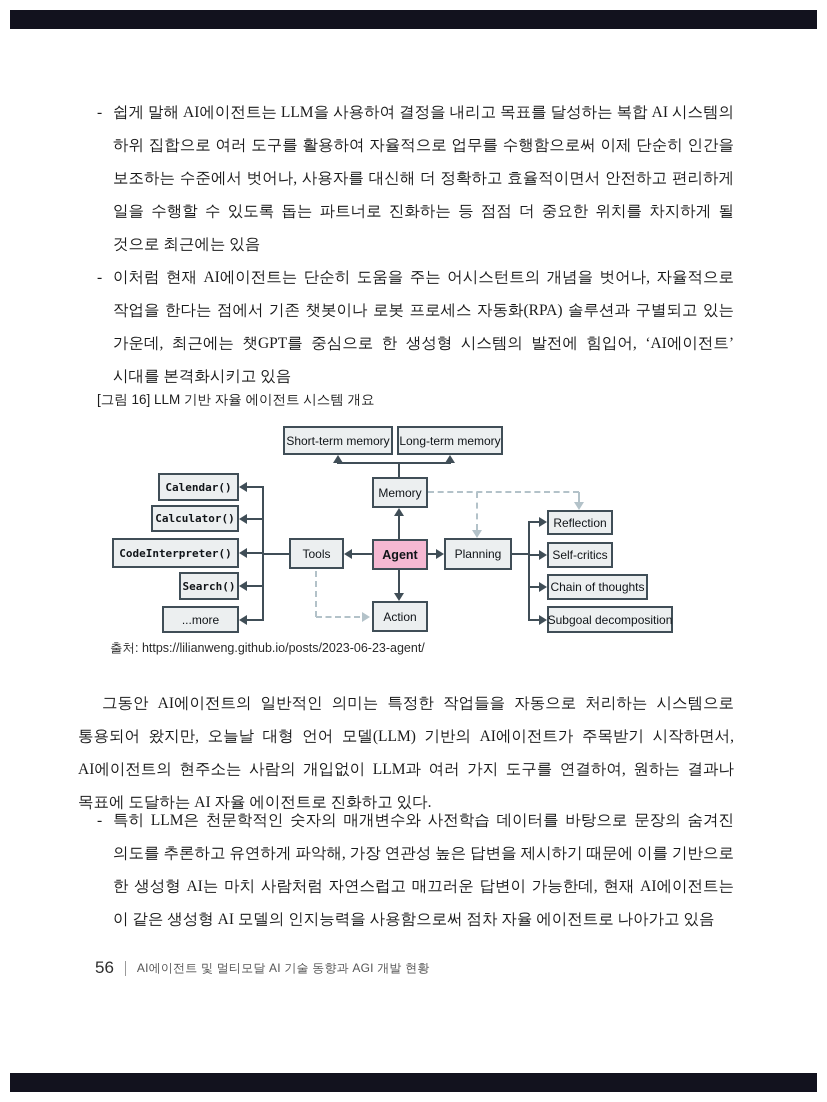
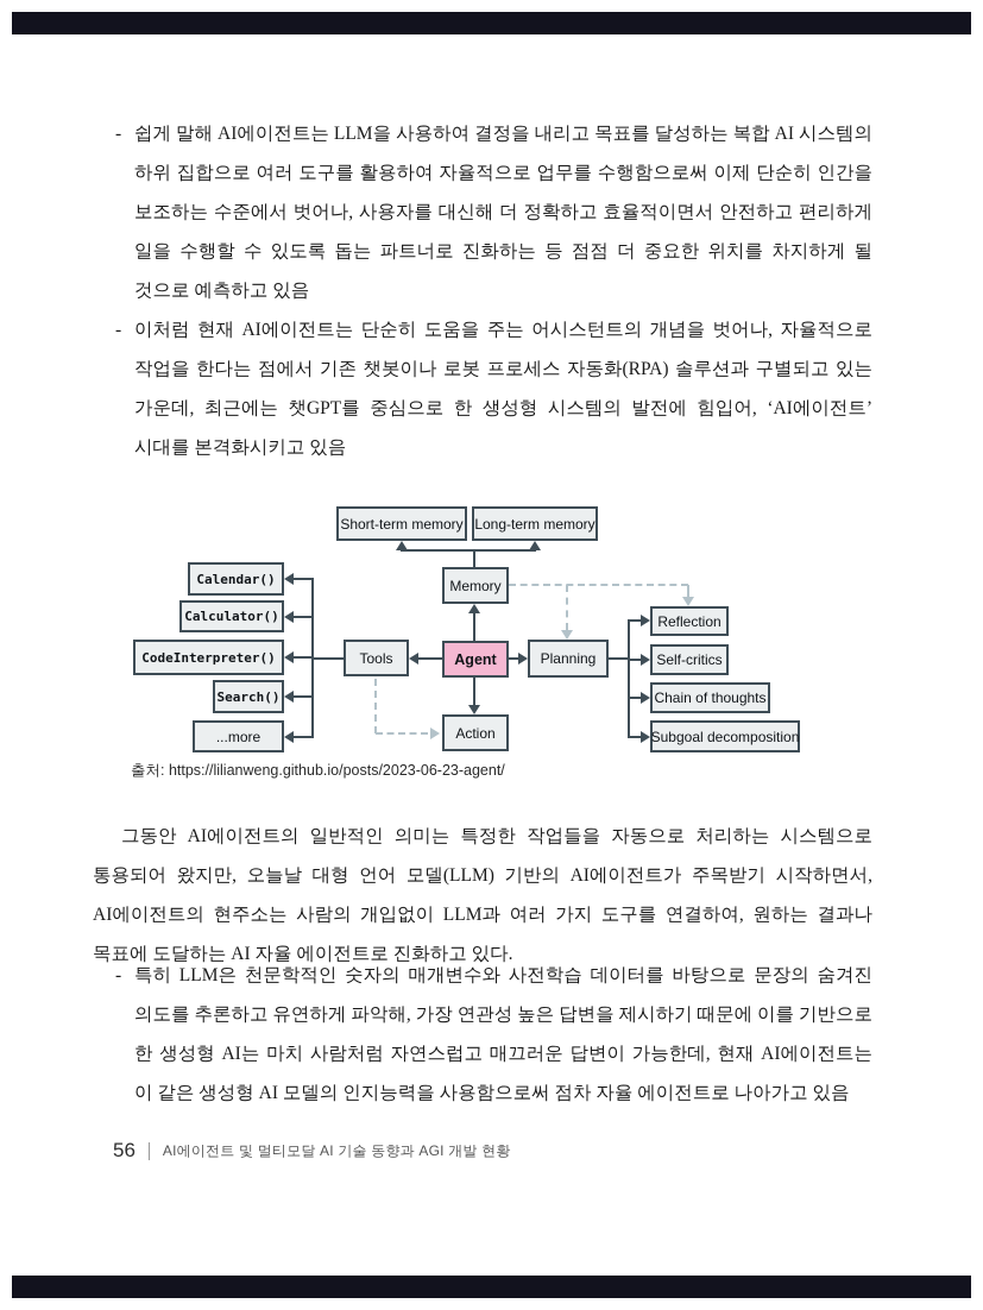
  -
- 쉽게 말해 AI에이전트는 LLM을 사용하여 결정을 내리고 목표를 달성하는 복합 AI 시스템의 하위 집합으로 여러 도구를 활용하여 자율적으로 업무를 수행함으로써 이제 단순히 인간을 보조하는 수준에서 벗어나, 사용자를 대신해 더 정확하고 효율적이면서 안전하고 편리하게 일을 수행할 수 있도록 돕는 파트너로 진화하는 등 점점 더 중요한 위치를 차지하게 될 것으로 최근에는 있음
+ 쉽게 말해 AI에이전트는 LLM을 사용하여 결정을 내리고 목표를 달성하는 복합 AI 시스템의 하위 집합으로 여러 도구를 활용하여 자율적으로 업무를 수행함으로써 이제 단순히 인간을 보조하는 수준에서 벗어나, 사용자를 대신해 더 정확하고 효율적이면서 안전하고 편리하게 일을 수행할 수 있도록 돕는 파트너로 진화하는 등 점점 더 중요한 위치를 차지하게 될 것으로 예측하고 있음
  -
  이처럼 현재 AI에이전트는 단순히 도움을 주는 어시스턴트의 개념을 벗어나, 자율적으로 작업을 한다는 점에서 기존 챗봇이나 로봇 프로세스 자동화(RPA) 솔루션과 구별되고 있는 가운데, 최근에는 챗GPT를 중심으로 한 생성형 시스템의 발전에 힘입어, ‘AI에이전트’ 시대를 본격화시키고 있음
- [그림 16] LLM 기반 자율 에이전트 시스템 개요
  Short-term memory
  Long-term memory
  Memory
  Tools
  Agent
  Planning
  Action
  Calendar()
  Calculator()
  CodeInterpreter()
  Search()
  ...more
  Reflection
  Self-critics
  Chain of thoughts
  Subgoal decomposition
  출처: https://lilianweng.github.io/posts/2023-06-23-agent/
  그동안 AI에이전트의 일반적인 의미는 특정한 작업들을 자동으로 처리하는 시스템으로 통용되어 왔지만, 오늘날 대형 언어 모델(LLM) 기반의 AI에이전트가 주목받기 시작하면서, AI에이전트의 현주소는 사람의 개입없이 LLM과 여러 가지 도구를 연결하여, 원하는 결과나 목표에 도달하는 AI 자율 에이전트로 진화하고 있다.
  -
  특히 LLM은 천문학적인 숫자의 매개변수와 사전학습 데이터를 바탕으로 문장의 숨겨진 의도를 추론하고 유연하게 파악해, 가장 연관성 높은 답변을 제시하기 때문에 이를 기반으로 한 생성형 AI는 마치 사람처럼 자연스럽고 매끄러운 답변이 가능한데, 현재 AI에이전트는 이 같은 생성형 AI 모델의 인지능력을 사용함으로써 점차 자율 에이전트로 나아가고 있음
  56
  AI에이전트 및 멀티모달 AI 기술 동향과 AGI 개발 현황
